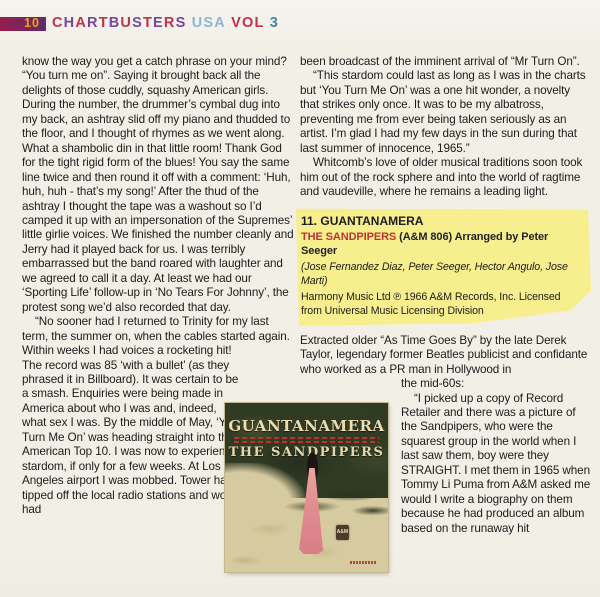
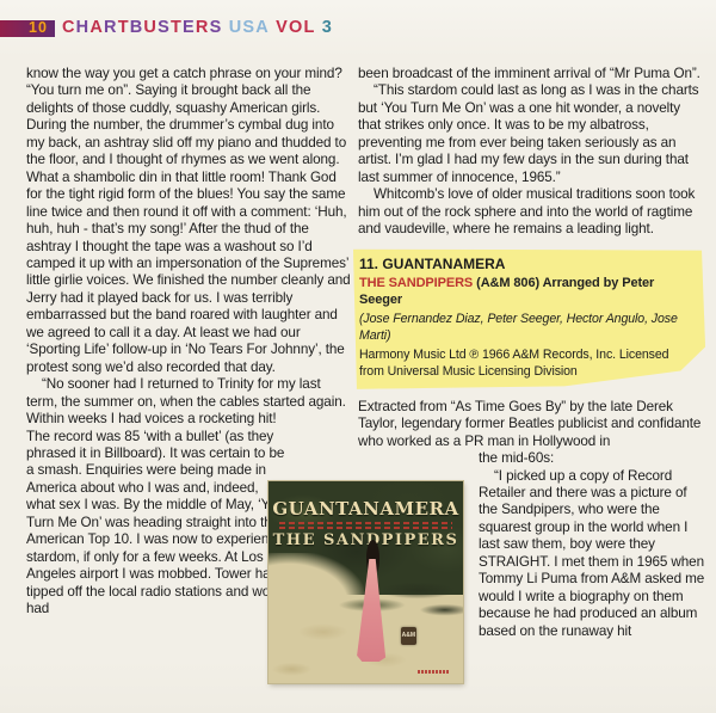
  10
  CHARTBUSTERS USA VOL 3
  know the way you get a catch phrase on your mind? “You turn me on”. Saying it brought back all the delights of those cuddly, squashy American girls. During the number, the drummer’s cymbal dug into my back, an ashtray slid off my piano and thudded to the floor, and I thought of rhymes as we went along. What a shambolic din in that little room! Thank God for the tight rigid form of the blues! You say the same line twice and then round it off with a comment: ‘Huh, huh, huh - that’s my song!’ After the thud of the ashtray I thought the tape was a washout so I’d camped it up with an impersonation of the Supremes’ little girlie voices. We finished the number cleanly and Jerry had it played back for us. I was terribly embarrassed but the band roared with laughter and we agreed to call it a day. At least we had our ‘Sporting Life’ follow-up in ‘No Tears For Johnny’, the protest song we’d also recorded that day.
  “No sooner had I returned to Trinity for my last term, the summer on, when the cables started again. Within weeks I had voices a rocketing hit!
  The record was 85 ‘with a bullet’ (as they phrased it in Billboard). It was certain to be a smash. Enquiries were being made in America about who I was and, indeed, what sex I was. By the middle of May, ‘Y Turn Me On’ was heading straight into t American Top 10. I was now to experien stardom, if only for a few weeks. At Los Angeles airport I was mobbed. Tower ha tipped off the local radio stations and wo had
- been broadcast of the imminent arrival of “Mr Turn On”.
+ been broadcast of the imminent arrival of “Mr Puma On”.
  “This stardom could last as long as I was in the charts but ‘You Turn Me On’ was a one hit wonder, a novelty that strikes only once. It was to be my albatross, preventing me from ever being taken seriously as an artist. I’m glad I had my few days in the sun during that last summer of innocence, 1965.”
  Whitcomb’s love of older musical traditions soon took him out of the rock sphere and into the world of ragtime and vaudeville, where he remains a leading light.
  11. GUANTANAMERA
  THE SANDPIPERS (A&M 806) Arranged by Peter Seeger
  (Jose Fernandez Diaz, Peter Seeger, Hector Angulo, Jose Marti)
  Harmony Music Ltd ℗ 1966 A&M Records, Inc. Licensed from Universal Music Licensing Division
- Extracted older “As Time Goes By” by the late Derek Taylor, legendary former Beatles publicist and confidante who worked as a PR man in Hollywood in
+ Extracted from “As Time Goes By” by the late Derek Taylor, legendary former Beatles publicist and confidante who worked as a PR man in Hollywood in
  the mid-60s:
  “I picked up a copy of Record Retailer and there was a picture of the Sandpipers, who were the squarest group in the world when I last saw them, boy were they STRAIGHT. I met them in 1965 when Tommy Li Puma from A&M asked me would I write a biography on them because he had produced an album based on the runaway hit
  GUANTANAMERA
  THE SANPIPERS
